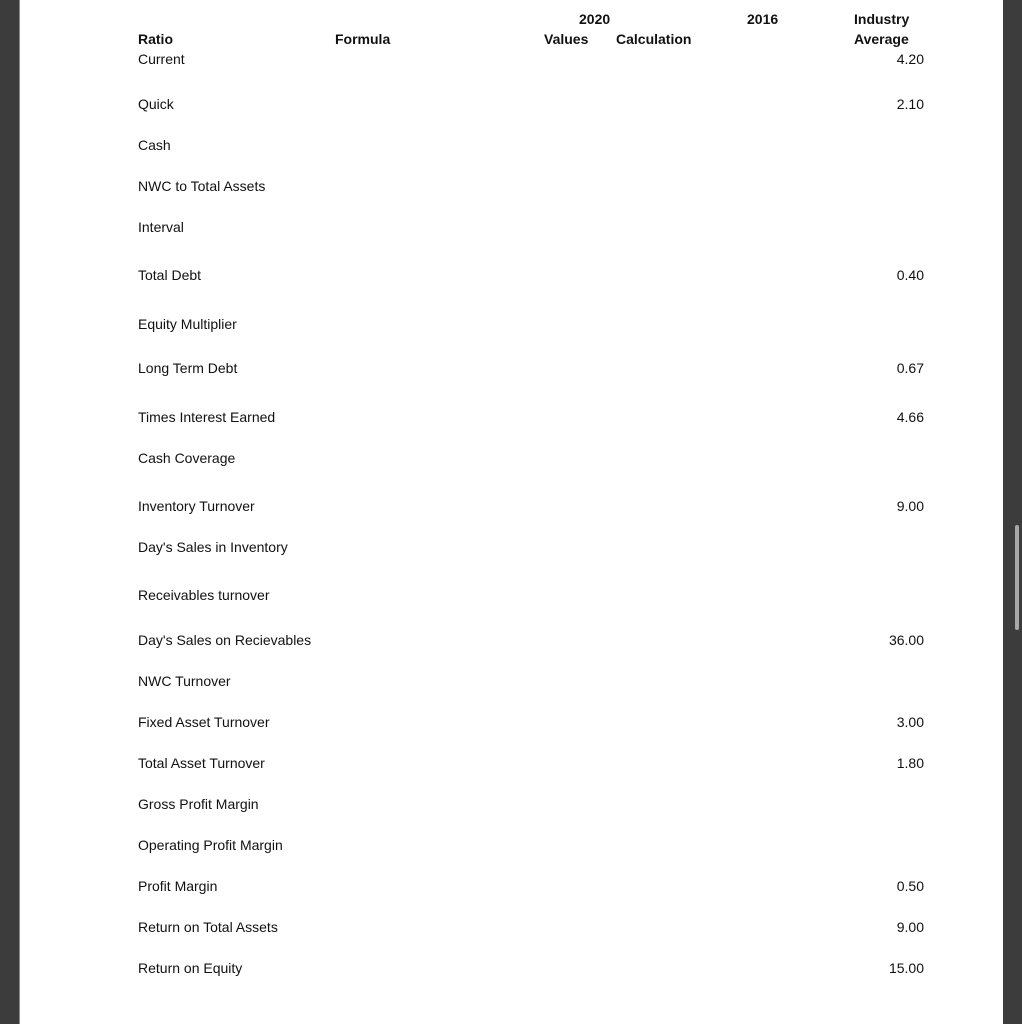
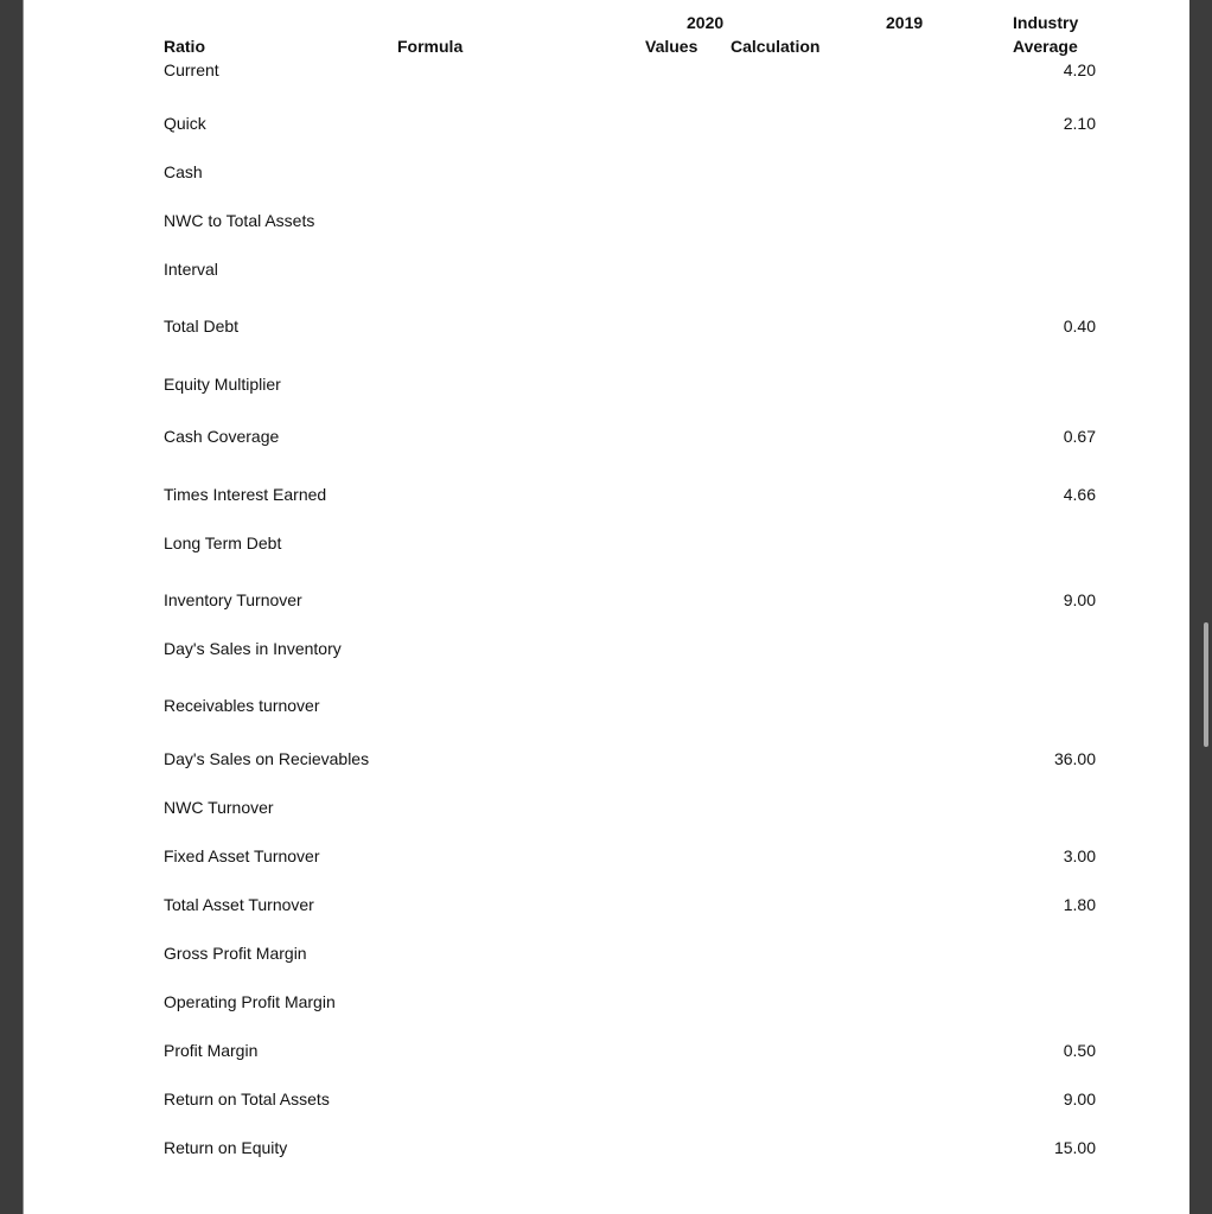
  2020
- 2016
+ 2019
  Industry
  Ratio
  Formula
  Values
  Calculation
  Average
  Current
  4.20
  Quick
  2.10
  Cash
  NWC to Total Assets
  Interval
  Total Debt
  0.40
  Equity Multiplier
- Long Term Debt
+ Cash Coverage
  0.67
  Times Interest Earned
  4.66
- Cash Coverage
+ Long Term Debt
  Inventory Turnover
  9.00
  Day's Sales in Inventory
  Receivables turnover
  Day's Sales on Recievables
  36.00
  NWC Turnover
  Fixed Asset Turnover
  3.00
  Total Asset Turnover
  1.80
  Gross Profit Margin
  Operating Profit Margin
  Profit Margin
  0.50
  Return on Total Assets
  9.00
  Return on Equity
  15.00
